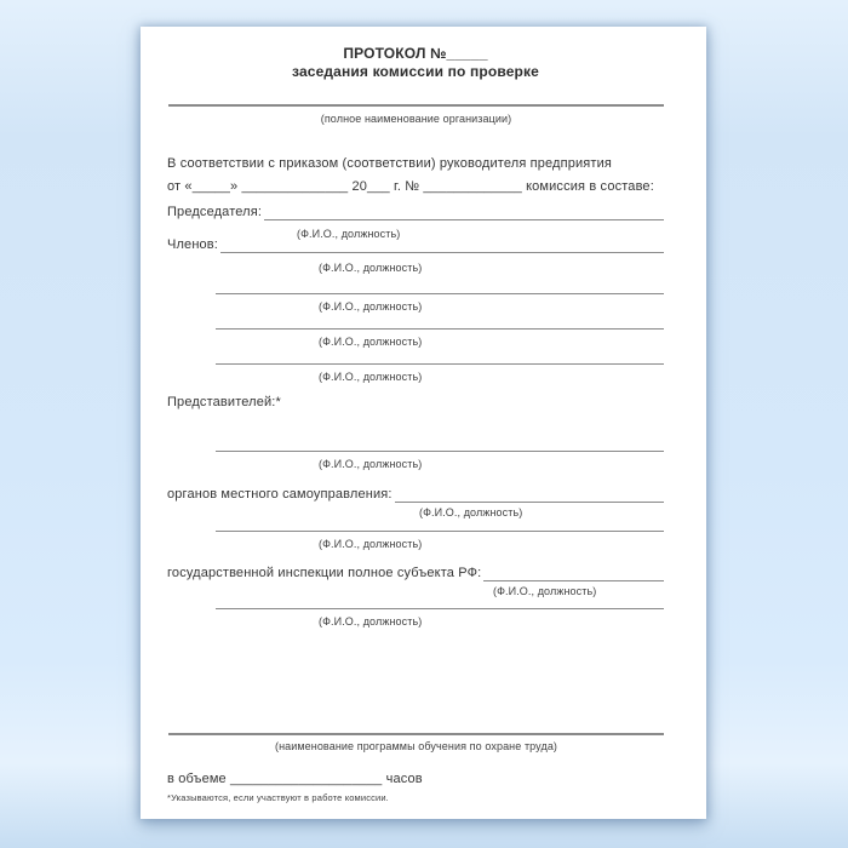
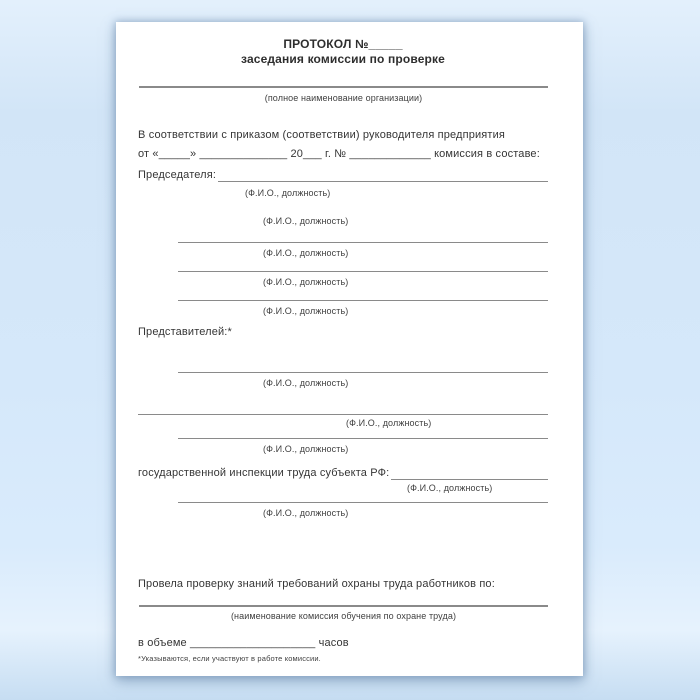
  ПРОТОКОЛ №_____
  заседания комиссии по проверке
  (полное наименование организации)
  В соответствии с приказом (соответствии) руководителя предприятия
  от «_____» ______________ 20___ г. № _____________ комиссия в составе:
  Председателя:
  (Ф.И.О., должность)
- Членов:
  (Ф.И.О., должность)
  (Ф.И.О., должность)
  (Ф.И.О., должность)
  (Ф.И.О., должность)
  Представителей:*
  (Ф.И.О., должность)
- органов местного самоуправления:
  (Ф.И.О., должность)
  (Ф.И.О., должность)
- государственной инспекции полное субъекта РФ:
+ государственной инспекции труда субъекта РФ:
  (Ф.И.О., должность)
  (Ф.И.О., должность)
+ Провела проверку знаний требований охраны труда работников по:
- (наименование программы обучения по охране труда)
+ (наименование комиссия обучения по охране труда)
  в объеме ____________________ часов
  *Указываются, если участвуют в работе комиссии.
